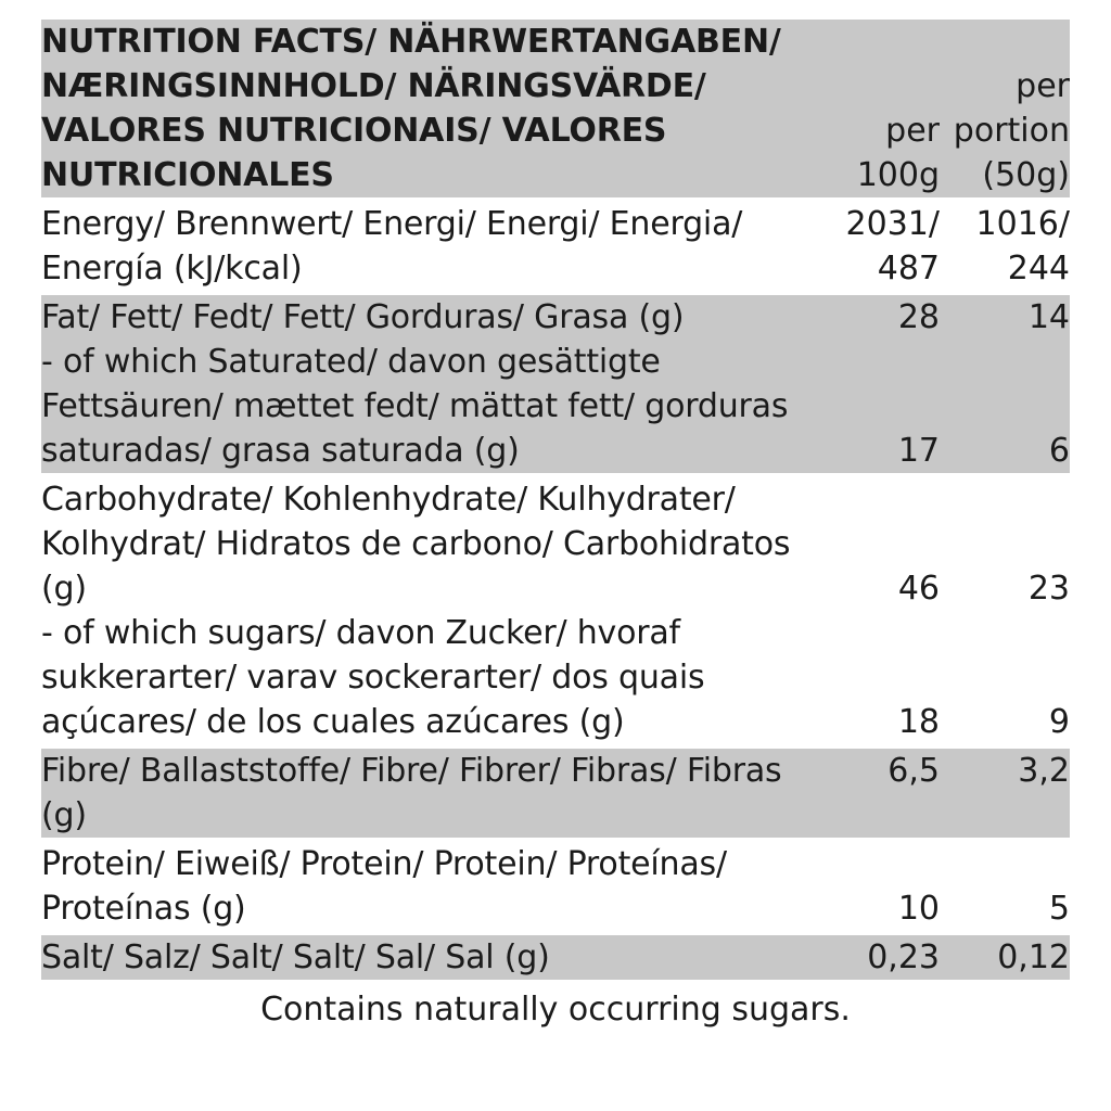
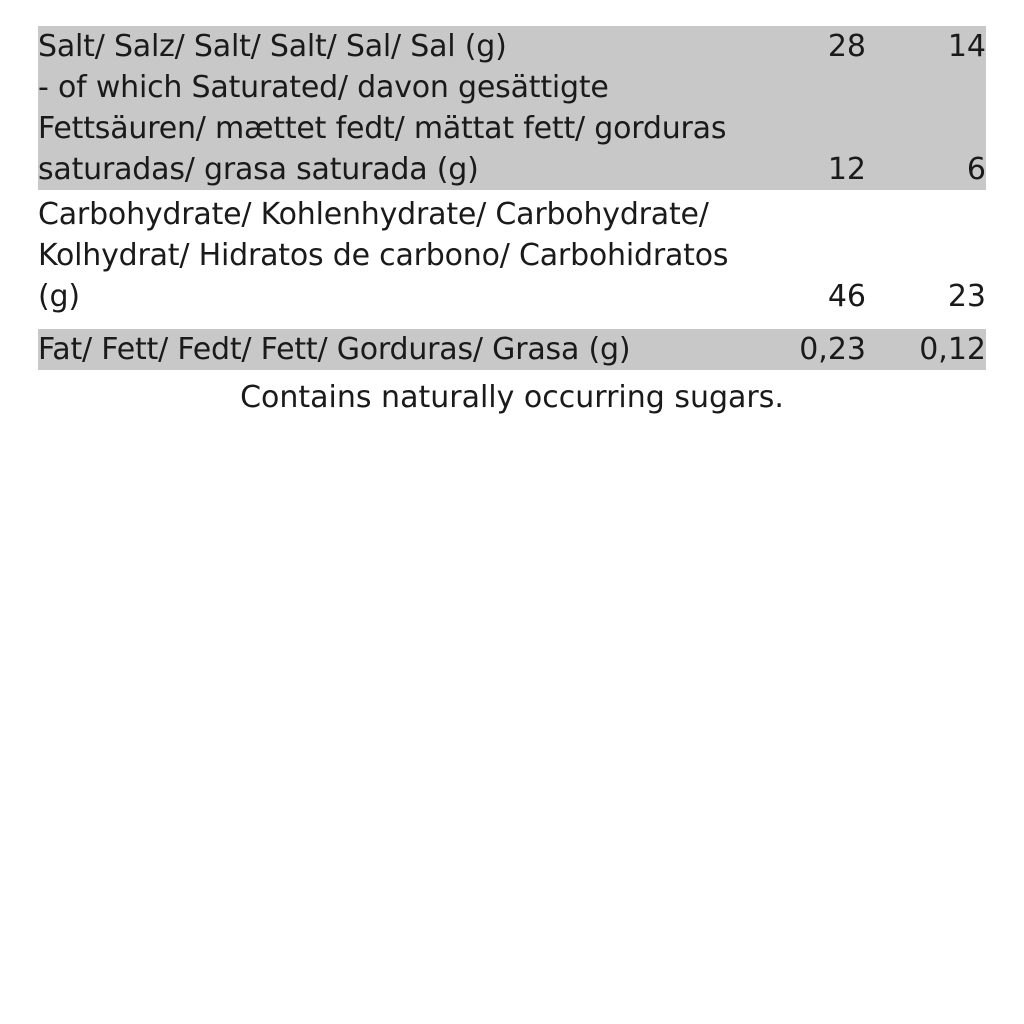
- NUTRITION FACTS/ NÄHRWERTANGABEN/ NÆRINGSINNHOLD/ NÄRINGSVÄRDE/ VALORES NUTRICIONAIS/ VALORES NUTRICIONALES	per 100g	per portion (50g)
- Energy/ Brennwert/ Energi/ Energi/ Energia/ Energía (kJ/kcal)	2031/ 487	1016/ 244
- Fat/ Fett/ Fedt/ Fett/ Gorduras/ Grasa (g)	28	14
+ Salt/ Salz/ Salt/ Salt/ Sal/ Sal (g)	28	14
- - of which Saturated/ davon gesättigte Fettsäuren/ mættet fedt/ mättat fett/ gorduras saturadas/ grasa saturada (g)	17	6
+ - of which Saturated/ davon gesättigte Fettsäuren/ mættet fedt/ mättat fett/ gorduras saturadas/ grasa saturada (g)	12	6
- Carbohydrate/ Kohlenhydrate/ Kulhydrater/ Kolhydrat/ Hidratos de carbono/ Carbohidratos (g)	46	23
+ Carbohydrate/ Kohlenhydrate/ Carbohydrate/ Kolhydrat/ Hidratos de carbono/ Carbohidratos (g)	46	23
- - of which sugars/ davon Zucker/ hvoraf sukkerarter/ varav sockerarter/ dos quais açúcares/ de los cuales azúcares (g)	18	9
- Fibre/ Ballaststoffe/ Fibre/ Fibrer/ Fibras/ Fibras (g)	6,5	3,2
- Protein/ Eiweiß/ Protein/ Protein/ Proteínas/ Proteínas (g)	10	5
- Salt/ Salz/ Salt/ Salt/ Sal/ Sal (g)	0,23	0,12
+ Fat/ Fett/ Fedt/ Fett/ Gorduras/ Grasa (g)	0,23	0,12
  Contains naturally occurring sugars.
